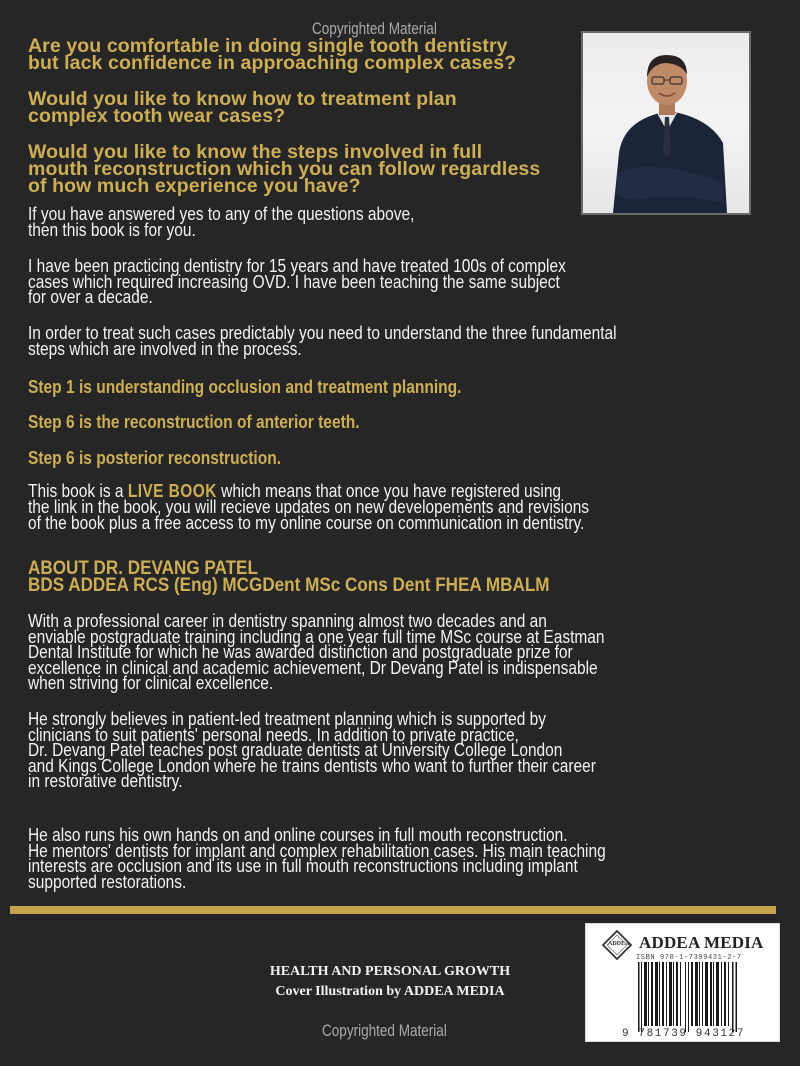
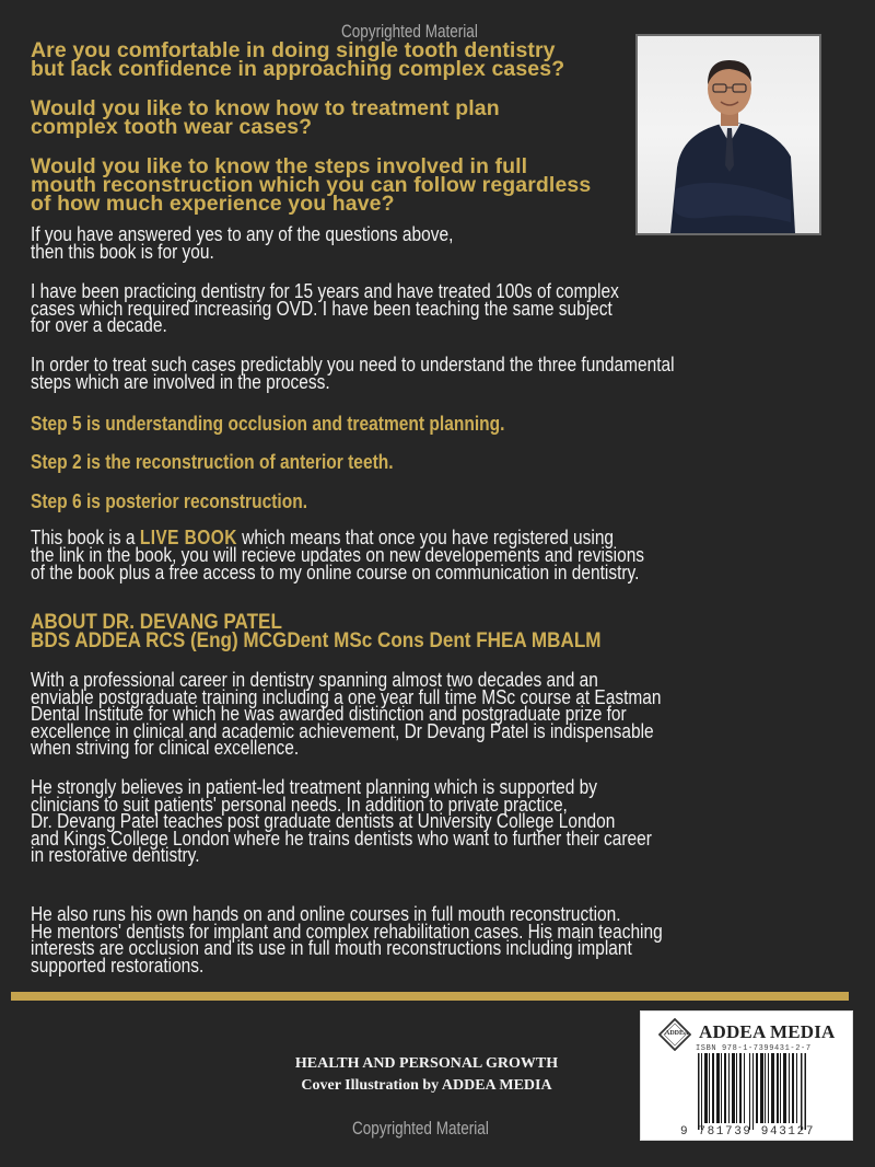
  Copyrighted Material
  Are you comfortable in doing single tooth dentistry
  but lack confidence in approaching complex cases?
  Would you like to know how to treatment plan
  complex tooth wear cases?
  Would you like to know the steps involved in full
  mouth reconstruction which you can follow regardless
  of how much experience you have?
  If you have answered yes to any of the questions above,
  then this book is for you.
  I have been practicing dentistry for 15 years and have treated 100s of complex
  cases which required increasing OVD. I have been teaching the same subject
  for over a decade.
  In order to treat such cases predictably you need to understand the three fundamental
  steps which are involved in the process.
- Step 1 is understanding occlusion and treatment planning.
+ Step 5 is understanding occlusion and treatment planning.
- Step 6 is the reconstruction of anterior teeth.
+ Step 2 is the reconstruction of anterior teeth.
  Step 6 is posterior reconstruction.
  This book is a LIVE BOOK which means that once you have registered using
  the link in the book, you will recieve updates on new developements and revisions
  of the book plus a free access to my online course on communication in dentistry.
  ABOUT DR. DEVANG PATEL
  BDS ADDEA RCS (Eng) MCGDent MSc Cons Dent FHEA MBALM
  With a professional career in dentistry spanning almost two decades and an
  enviable postgraduate training including a one year full time MSc course at Eastman
  Dental Institute for which he was awarded distinction and postgraduate prize for
  excellence in clinical and academic achievement, Dr Devang Patel is indispensable
  when striving for clinical excellence.
  He strongly believes in patient-led treatment planning which is supported by
  clinicians to suit patients' personal needs. In addition to private practice,
  Dr. Devang Patel teaches post graduate dentists at University College London
  and Kings College London where he trains dentists who want to further their career
  in restorative dentistry.
  He also runs his own hands on and online courses in full mouth reconstruction.
  He mentors' dentists for implant and complex rehabilitation cases. His main teaching
  interests are occlusion and its use in full mouth reconstructions including implant
  supported restorations.
  HEALTH AND PERSONAL GROWTH
  Cover Illustration by ADDEA MEDIA
  Copyrighted Material
  ADDEA MEDIA
  ISBN 978-1-7399431-2-7
  9 781739 943127
